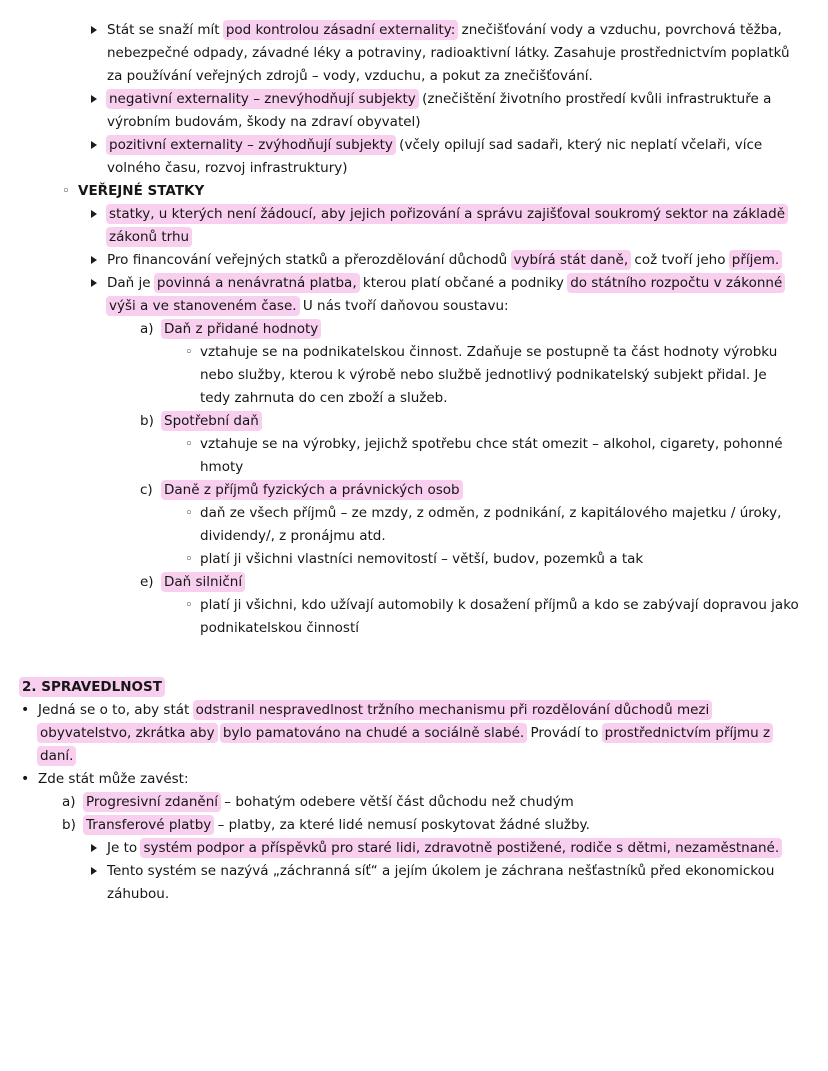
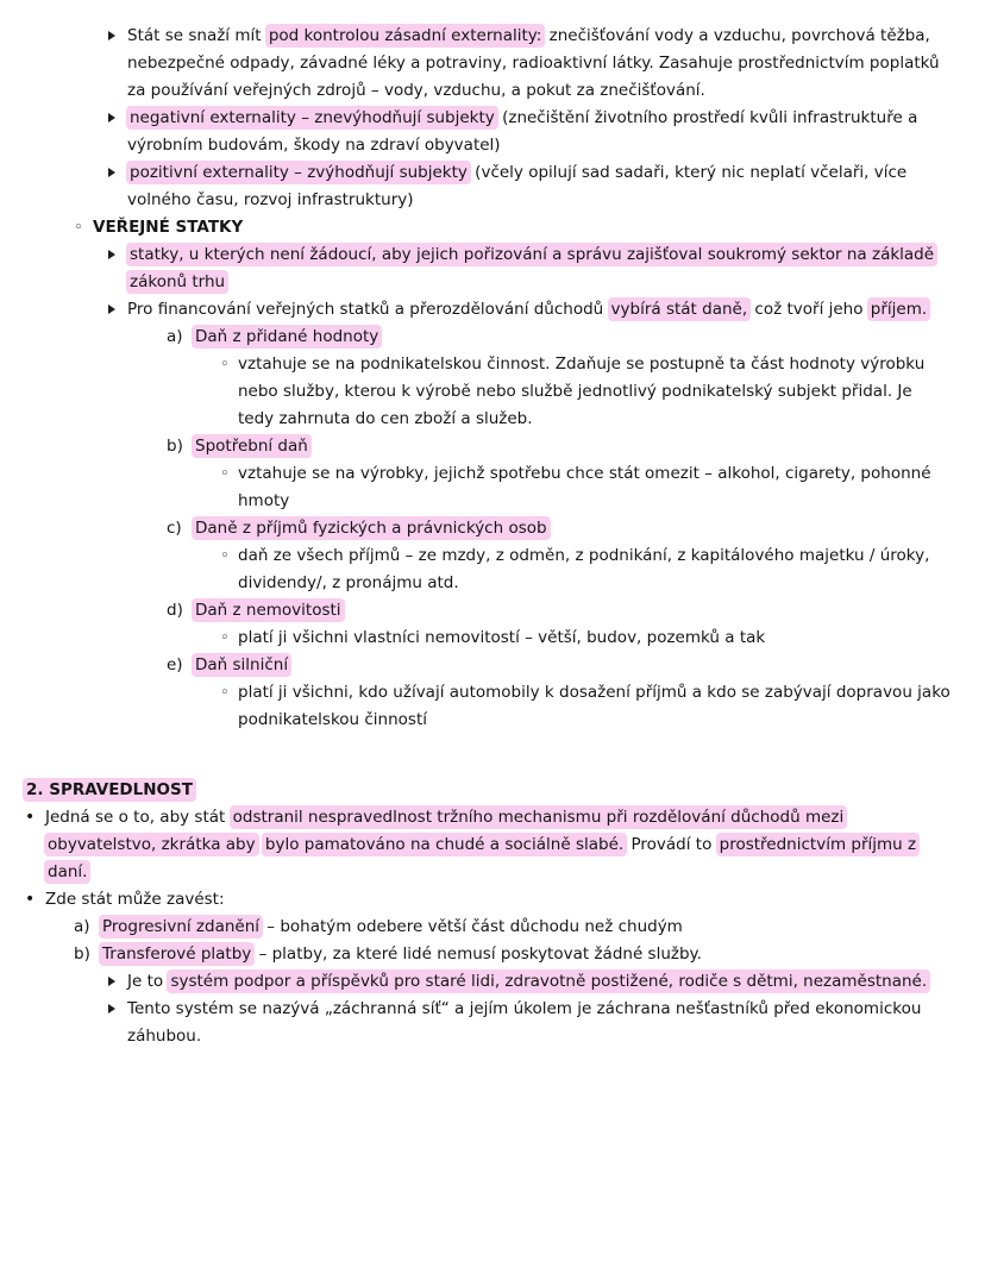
  Stát se snaží mít pod kontrolou zásadní externality: znečišťování vody a vzduchu, povrchová těžba, nebezpečné odpady, závadné léky a potraviny, radioaktivní látky. Zasahuje prostřednictvím poplatků za používání veřejných zdrojů – vody, vzduchu, a pokut za znečišťování.
  negativní externality – znevýhodňují subjekty (znečištění životního prostředí kvůli infrastruktuře a výrobním budovám, škody na zdraví obyvatel)
  pozitivní externality – zvýhodňují subjekty (včely opilují sad sadaři, který nic neplatí včelaři, více volného času, rozvoj infrastruktury)
  ◦
  VEŘEJNÉ STATKY
  statky, u kterých není žádoucí, aby jejich pořizování a správu zajišťoval soukromý sektor na základě zákonů trhu
  Pro financování veřejných statků a přerozdělování důchodů vybírá stát daně, což tvoří jeho příjem.
- Daň je povinná a nenávratná platba, kterou platí občané a podniky do státního rozpočtu v zákonné výši a ve stanoveném čase. U nás tvoří daňovou soustavu:
  a)
  Daň z přidané hodnoty
  ◦
  vztahuje se na podnikatelskou činnost. Zdaňuje se postupně ta část hodnoty výrobku nebo služby, kterou k výrobě nebo službě jednotlivý podnikatelský subjekt přidal. Je tedy zahrnuta do cen zboží a služeb.
  b)
  Spotřební daň
  ◦
  vztahuje se na výrobky, jejichž spotřebu chce stát omezit – alkohol, cigarety, pohonné hmoty
  c)
  Daně z příjmů fyzických a právnických osob
  ◦
  daň ze všech příjmů – ze mzdy, z odměn, z podnikání, z kapitálového majetku / úroky, dividendy/, z pronájmu atd.
+ d)
+ Daň z nemovitosti
  ◦
  platí ji všichni vlastníci nemovitostí – větší, budov, pozemků a tak
  e)
  Daň silniční
  ◦
  platí ji všichni, kdo užívají automobily k dosažení příjmů a kdo se zabývají dopravou jako podnikatelskou činností
  2. SPRAVEDLNOST
  •
  Jedná se o to, aby stát odstranil nespravedlnost tržního mechanismu při rozdělování důchodů mezi obyvatelstvo, zkrátka aby bylo pamatováno na chudé a sociálně slabé. Provádí to prostřednictvím příjmu z daní.
  •
  Zde stát může zavést:
  a)
  Progresivní zdanění – bohatým odebere větší část důchodu než chudým
  b)
  Transferové platby – platby, za které lidé nemusí poskytovat žádné služby.
  Je to systém podpor a příspěvků pro staré lidi, zdravotně postižené, rodiče s dětmi, nezaměstnané.
  Tento systém se nazývá „záchranná síť“ a jejím úkolem je záchrana nešťastníků před ekonomickou záhubou.
